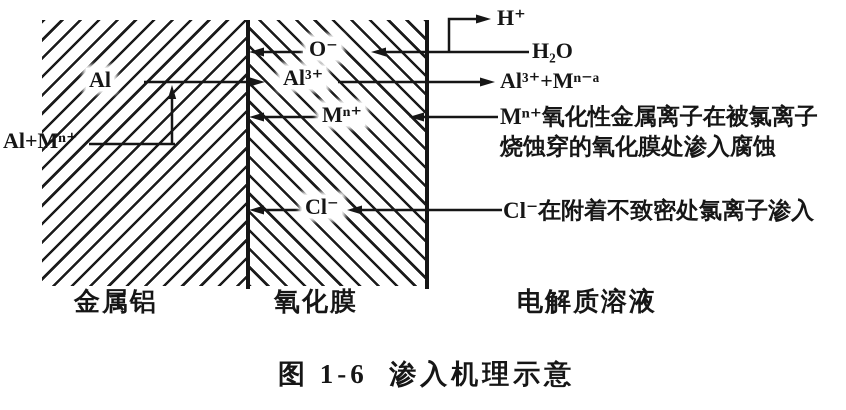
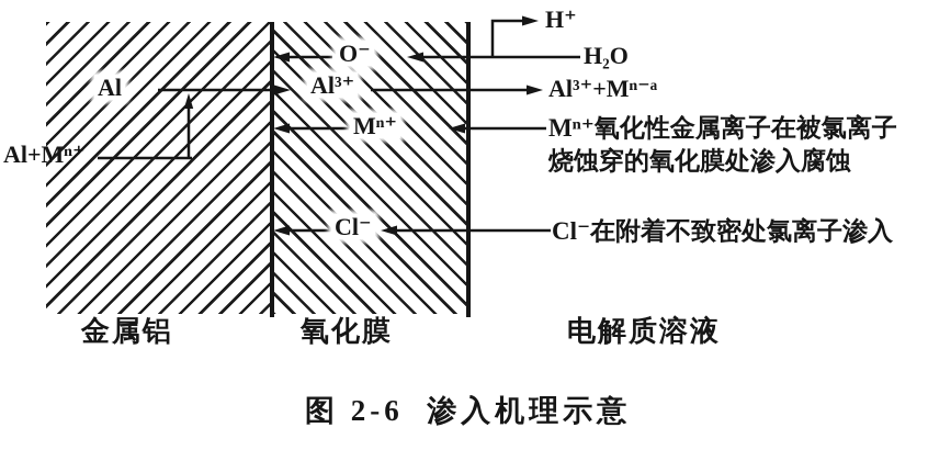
  Al
  Al+Mⁿ⁺
  O⁻
  Al³⁺
  Mⁿ⁺
  Cl⁻
  H⁺
  H₂O
  Al³⁺+Mⁿ⁻ᵃ
  Mⁿ⁺氧化性金属离子在被氯离子
  烧蚀穿的氧化膜处渗入腐蚀
  Cl⁻在附着不致密处氯离子渗入
  金属铝
  氧化膜
  电解质溶液
- 图 1-6 渗入机理示意
+ 图 2-6 渗入机理示意
